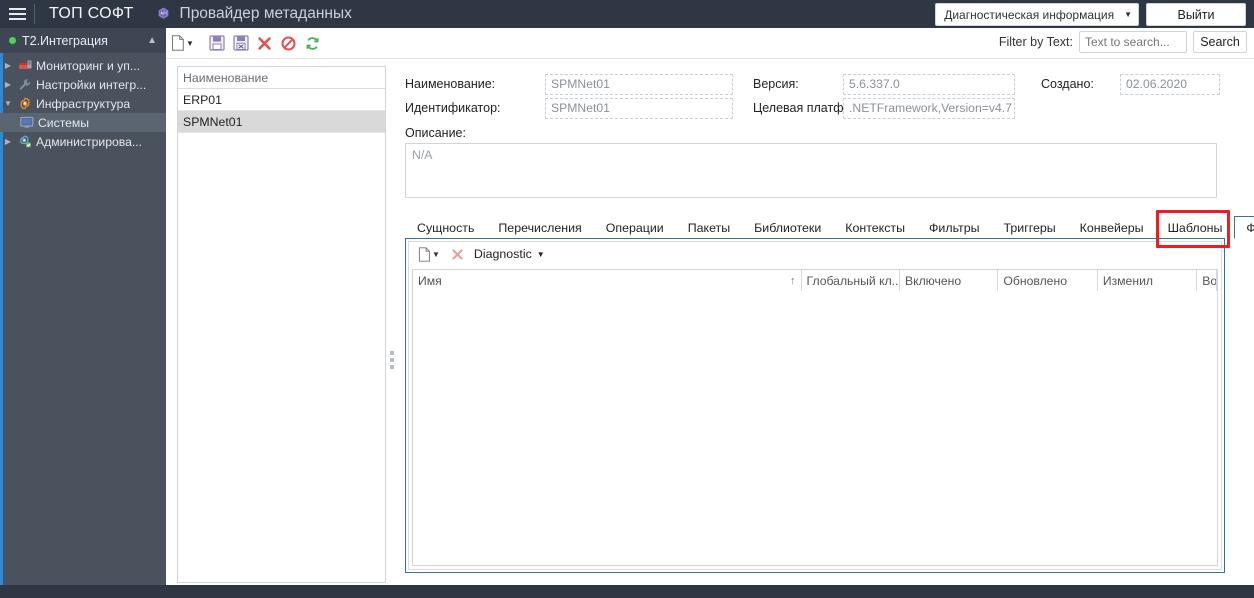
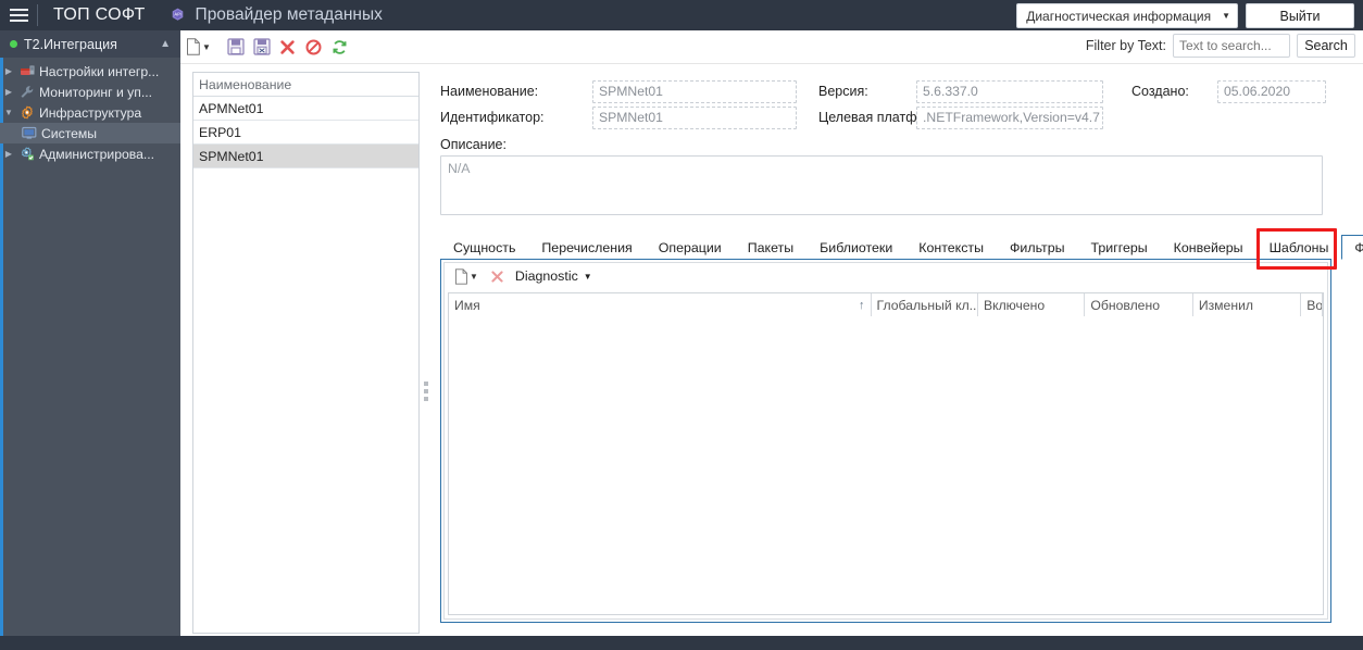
  ТОП СОФТ
  Провайдер метаданных
  Диагностическая информация
  ▼
  Выйти
  T2.Интеграция
  ▲
  ▶
- Мониторинг и уп...
+ Настройки интегр...
  ▶
- Настройки интегр...
+ Мониторинг и уп...
  ▼
  Инфраструктура
  Системы
  ▶
  Администрирова...
  ▼
  Filter by Text:
  Text to search...
  Search
  Наименование
+ APMNet01
  ERP01
  SPMNet01
  Наименование:
  SPMNet01
  Версия:
  5.6.337.0
  Создано:
- 02.06.2020
+ 05.06.2020
  Идентификатор:
  SPMNet01
  Целевая платф
  .NETFramework,Version=v4.7
  Описание:
  N/A
  Сущность
  Перечисления
  Операции
  Пакеты
  Библиотеки
  Контексты
  Фильтры
  Триггеры
  Конвейеры
  Шаблоны
  ▼
  Diagnostic
  ▼
  Имя
  ↑
  Глобальный кл..
  Включено
  Обновлено
  Изменил
  Во
